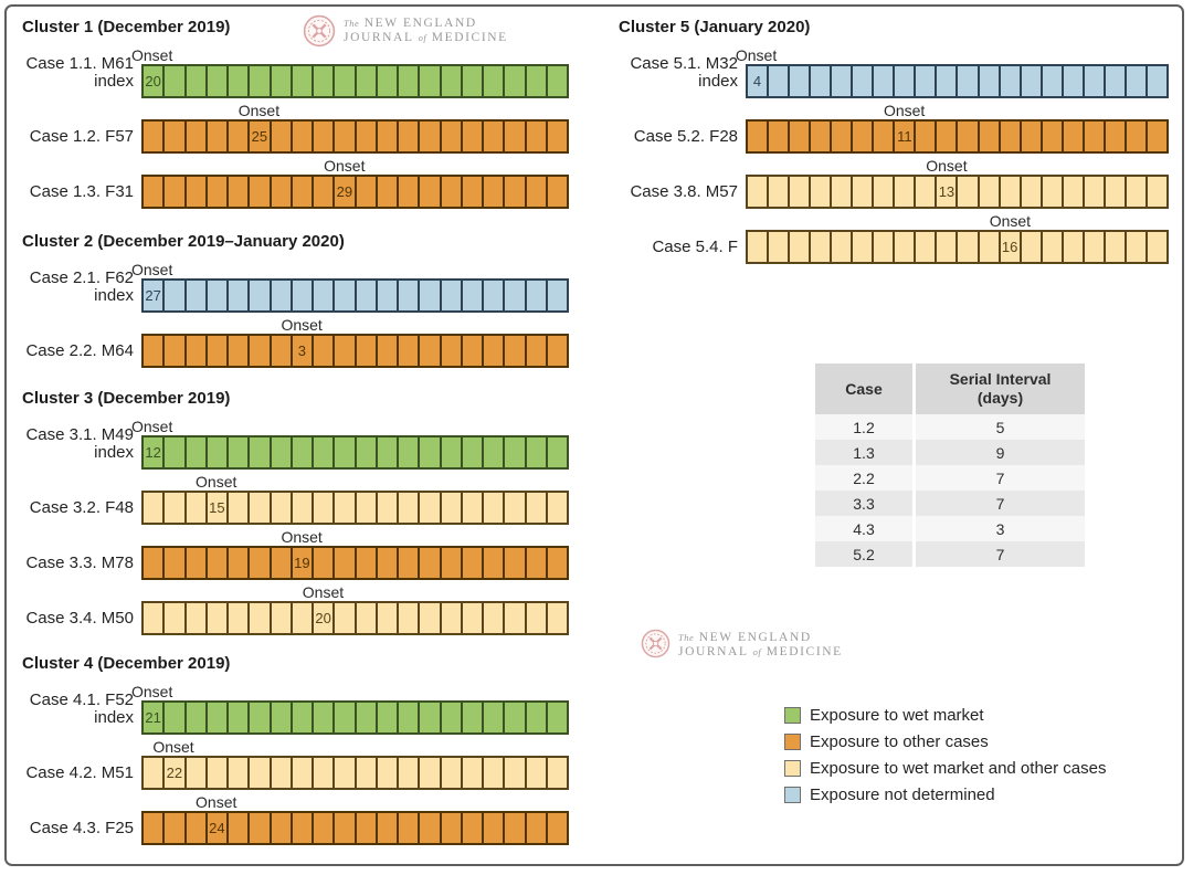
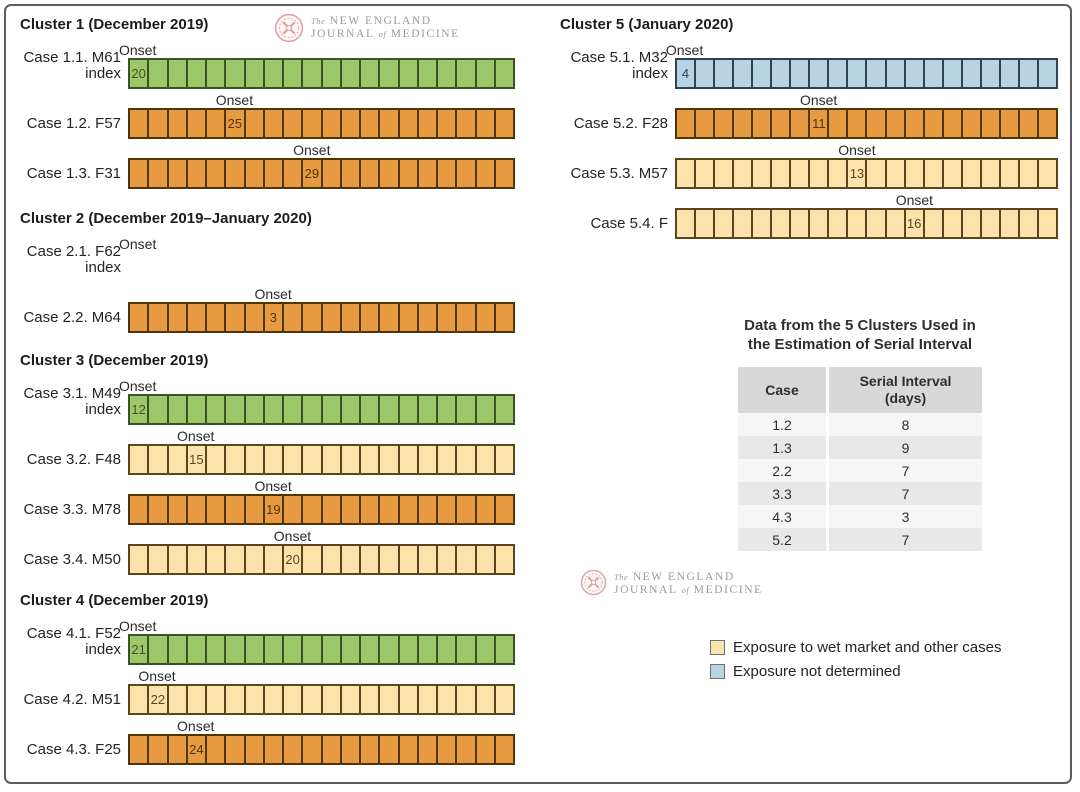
  Cluster 1 (December 2019)
  Onset
  Case 1.1. M61
  index
  20
  Onset
  Case 1.2. F57
  25
  Onset
  Case 1.3. F31
  29
  Cluster 2 (December 2019–January 2020)
  Onset
  Case 2.1. F62
  index
- 27
  Onset
  Case 2.2. M64
  3
  Cluster 3 (December 2019)
  Onset
  Case 3.1. M49
  index
  12
  Onset
  Case 3.2. F48
  15
  Onset
  Case 3.3. M78
  19
  Onset
  Case 3.4. M50
  20
  Cluster 4 (December 2019)
  Onset
  Case 4.1. F52
  index
  21
  Onset
  Case 4.2. M51
  22
  Onset
  Case 4.3. F25
  24
  Cluster 5 (January 2020)
  Onset
  Case 5.1. M32
  index
  4
  Onset
  Case 5.2. F28
  11
  Onset
- Case 3.8. M57
+ Case 5.3. M57
  13
  Onset
  Case 5.4. F
  16
  The NEW ENGLAND
  JOURNAL of MEDICINE
  The NEW ENGLAND
  JOURNAL of MEDICINE
+ Data from the 5 Clusters Used in
+ the Estimation of Serial Interval
  Case
  Serial Interval
  (days)
  1.2
- 5
+ 8
  1.3
  9
  2.2
  7
  3.3
  7
  4.3
  3
  5.2
  7
- Exposure to wet market
- Exposure to other cases
  Exposure to wet market and other cases
  Exposure not determined
